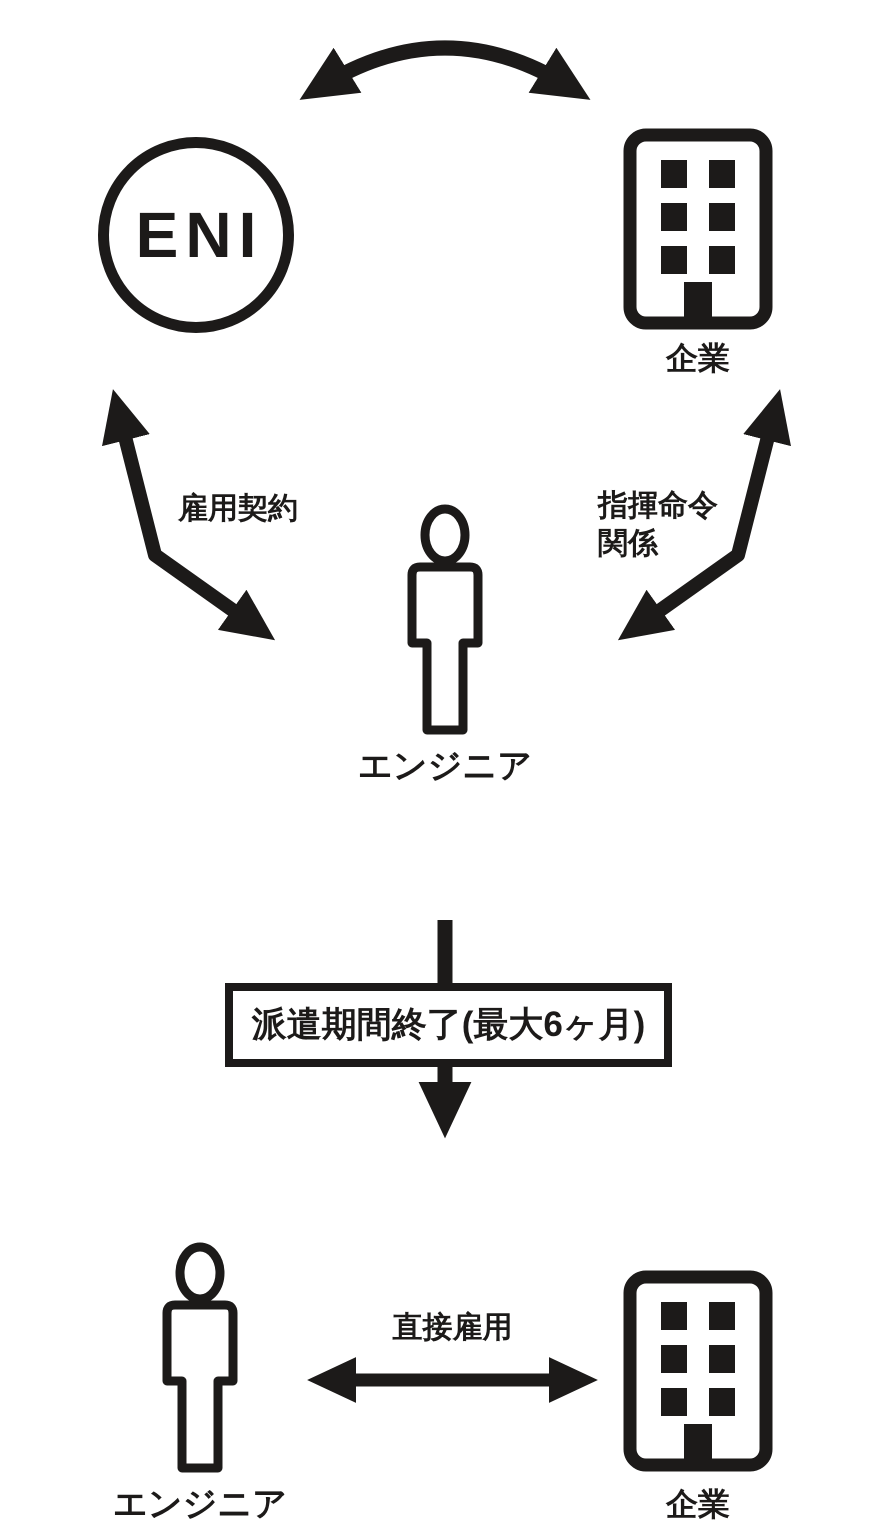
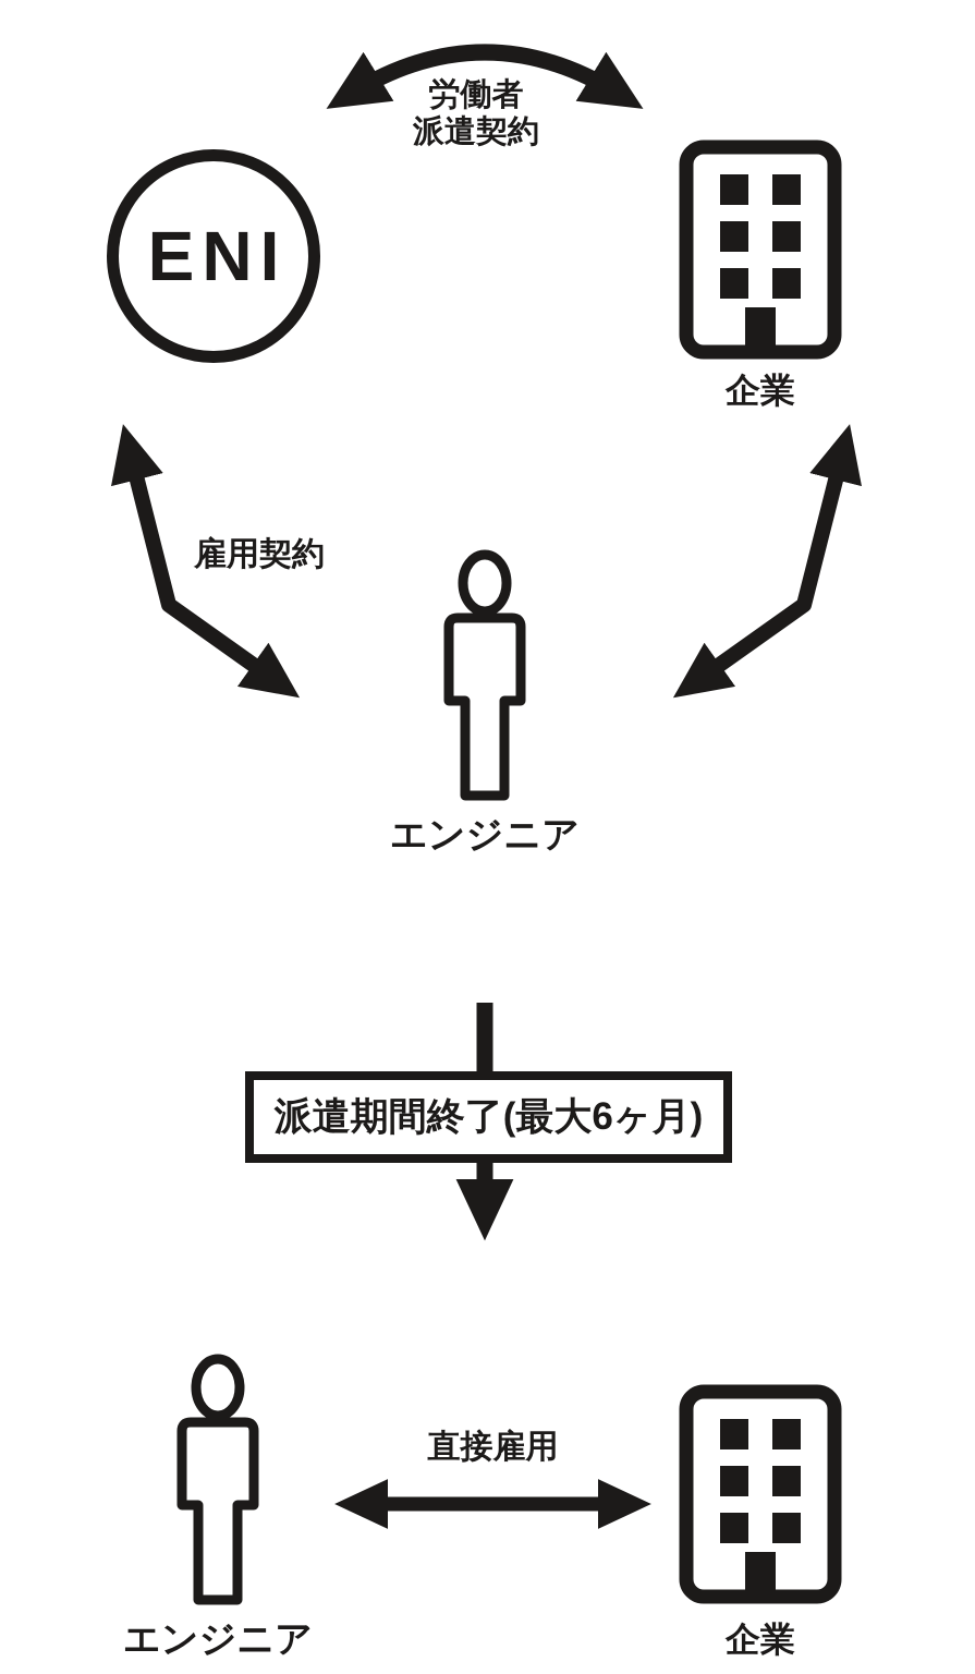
+ 労働者
+ 派遣契約
  ENI
  企業
  雇用契約
- 指揮命令
- 関係
  エンジニア
  派遣期間終了(最大6ヶ月)
  エンジニア
  直接雇用
  企業
